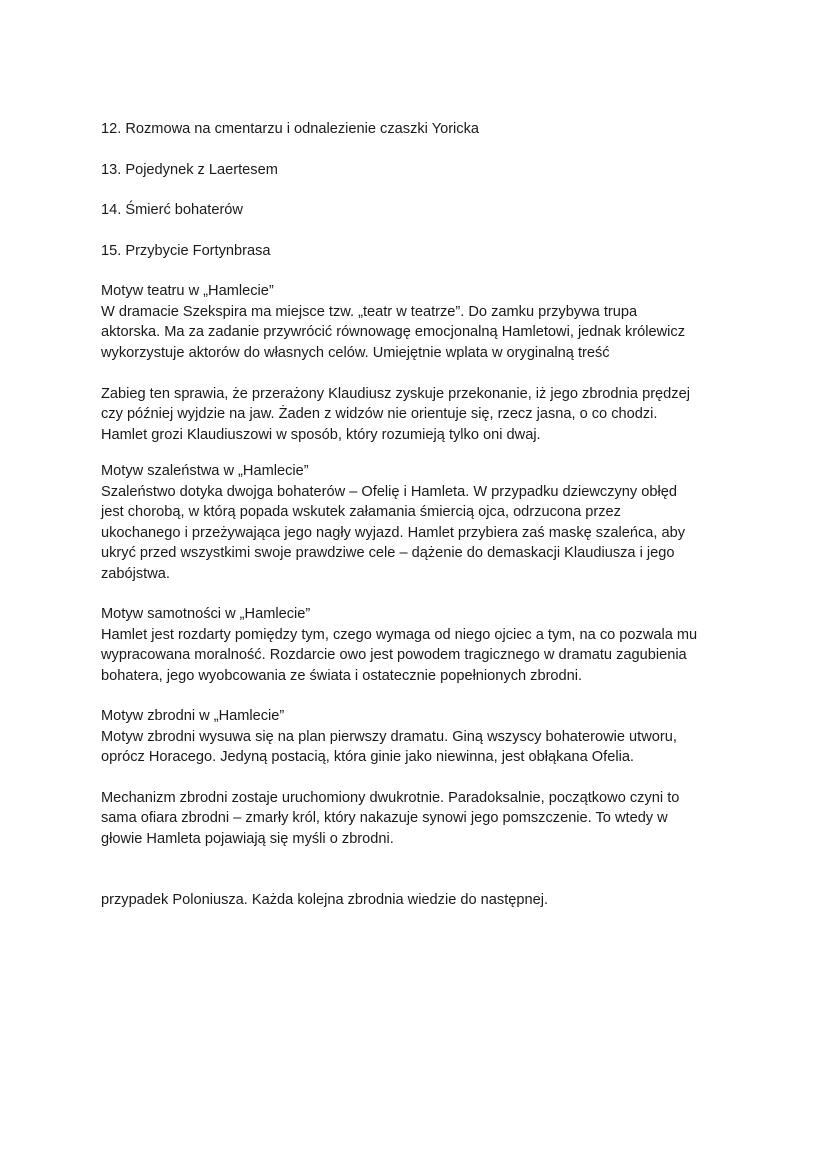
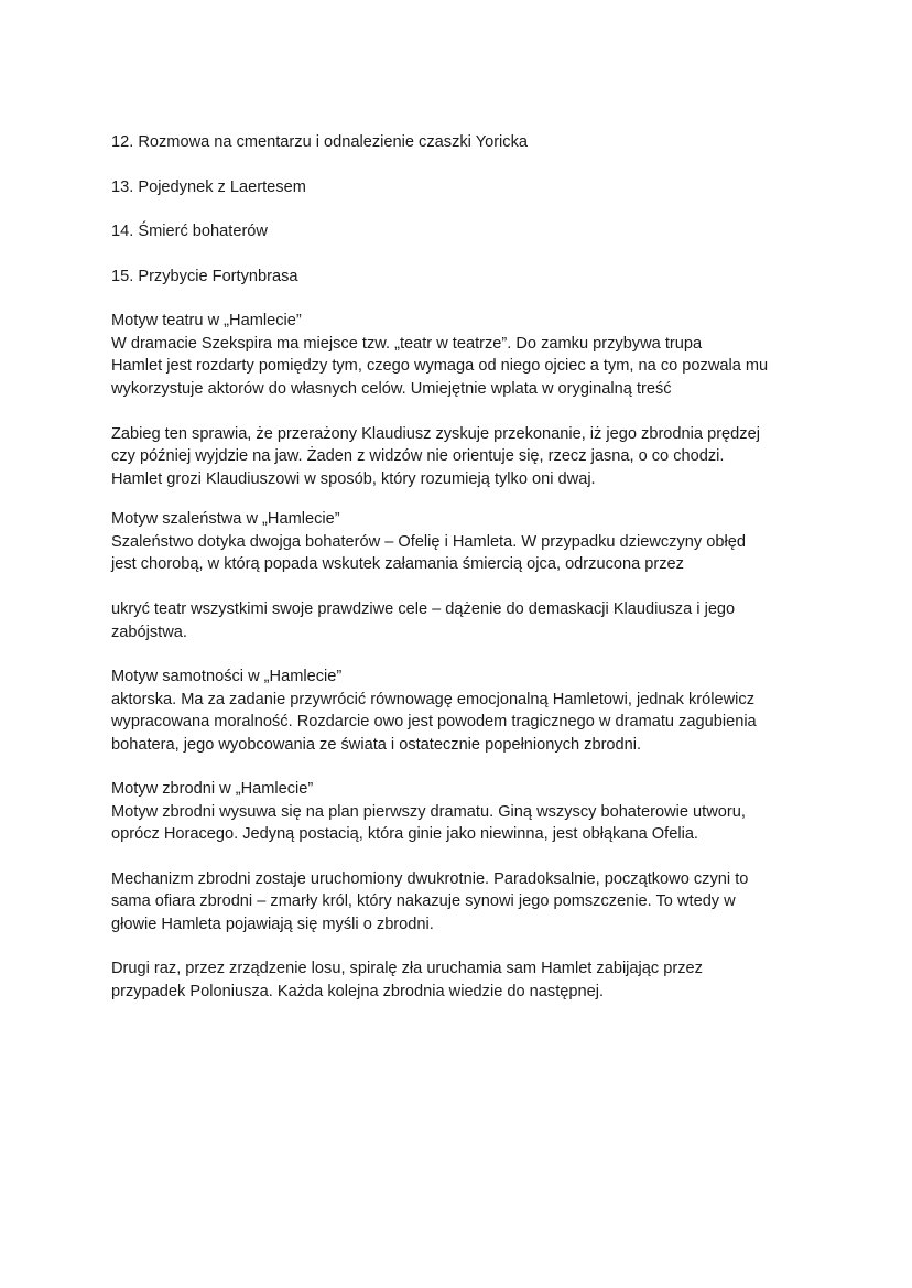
  12. Rozmowa na cmentarzu i odnalezienie czaszki Yoricka
  13. Pojedynek z Laertesem
  14. Śmierć bohaterów
  15. Przybycie Fortynbrasa
  Motyw teatru w „Hamlecie”
  W dramacie Szekspira ma miejsce tzw. „teatr w teatrze”. Do zamku przybywa trupa
- aktorska. Ma za zadanie przywrócić równowagę emocjonalną Hamletowi, jednak królewicz
+ Hamlet jest rozdarty pomiędzy tym, czego wymaga od niego ojciec a tym, na co pozwala mu
  wykorzystuje aktorów do własnych celów. Umiejętnie wplata w oryginalną treść
  Zabieg ten sprawia, że przerażony Klaudiusz zyskuje przekonanie, iż jego zbrodnia prędzej
  czy później wyjdzie na jaw. Żaden z widzów nie orientuje się, rzecz jasna, o co chodzi.
  Hamlet grozi Klaudiuszowi w sposób, który rozumieją tylko oni dwaj.
  Motyw szaleństwa w „Hamlecie”
  Szaleństwo dotyka dwojga bohaterów – Ofelię i Hamleta. W przypadku dziewczyny obłęd
  jest chorobą, w którą popada wskutek załamania śmiercią ojca, odrzucona przez
- ukochanego i przeżywająca jego nagły wyjazd. Hamlet przybiera zaś maskę szaleńca, aby
- ukryć przed wszystkimi swoje prawdziwe cele – dążenie do demaskacji Klaudiusza i jego
+ ukryć teatr wszystkimi swoje prawdziwe cele – dążenie do demaskacji Klaudiusza i jego
  zabójstwa.
  Motyw samotności w „Hamlecie”
- Hamlet jest rozdarty pomiędzy tym, czego wymaga od niego ojciec a tym, na co pozwala mu
+ aktorska. Ma za zadanie przywrócić równowagę emocjonalną Hamletowi, jednak królewicz
  wypracowana moralność. Rozdarcie owo jest powodem tragicznego w dramatu zagubienia
  bohatera, jego wyobcowania ze świata i ostatecznie popełnionych zbrodni.
  Motyw zbrodni w „Hamlecie”
  Motyw zbrodni wysuwa się na plan pierwszy dramatu. Giną wszyscy bohaterowie utworu,
  oprócz Horacego. Jedyną postacią, która ginie jako niewinna, jest obłąkana Ofelia.
  Mechanizm zbrodni zostaje uruchomiony dwukrotnie. Paradoksalnie, początkowo czyni to
  sama ofiara zbrodni – zmarły król, który nakazuje synowi jego pomszczenie. To wtedy w
  głowie Hamleta pojawiają się myśli o zbrodni.
+ Drugi raz, przez zrządzenie losu, spiralę zła uruchamia sam Hamlet zabijając przez
  przypadek Poloniusza. Każda kolejna zbrodnia wiedzie do następnej.
